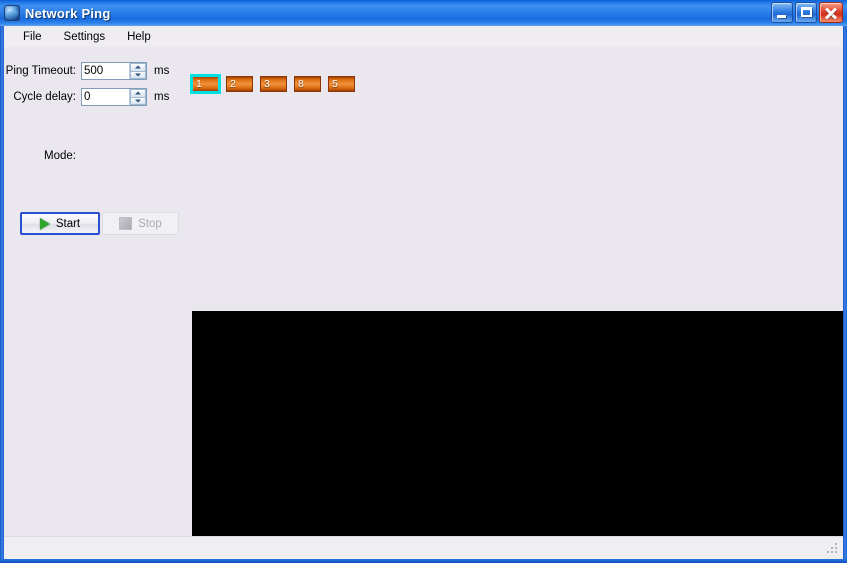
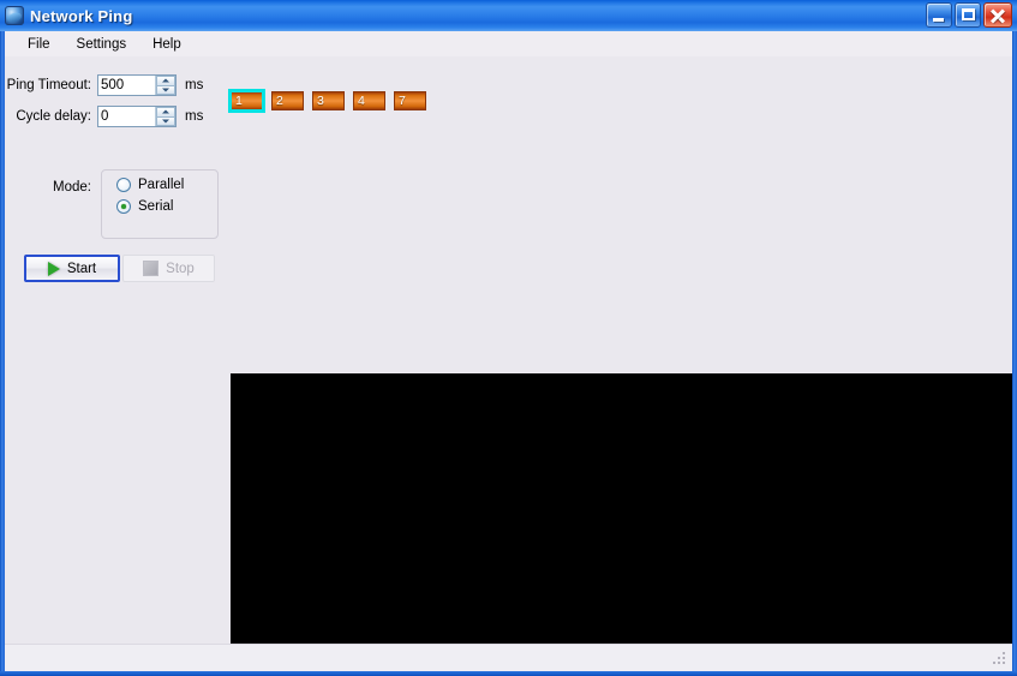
  Network Ping
  File
  Settings
  Help
  Ping Timeout:
  500
  ms
  Cycle delay:
  0
  ms
  Mode:
+ Parallel
+ Serial
  Start
  Stop
  1
  2
  3
- 8
+ 4
- 5
+ 7
